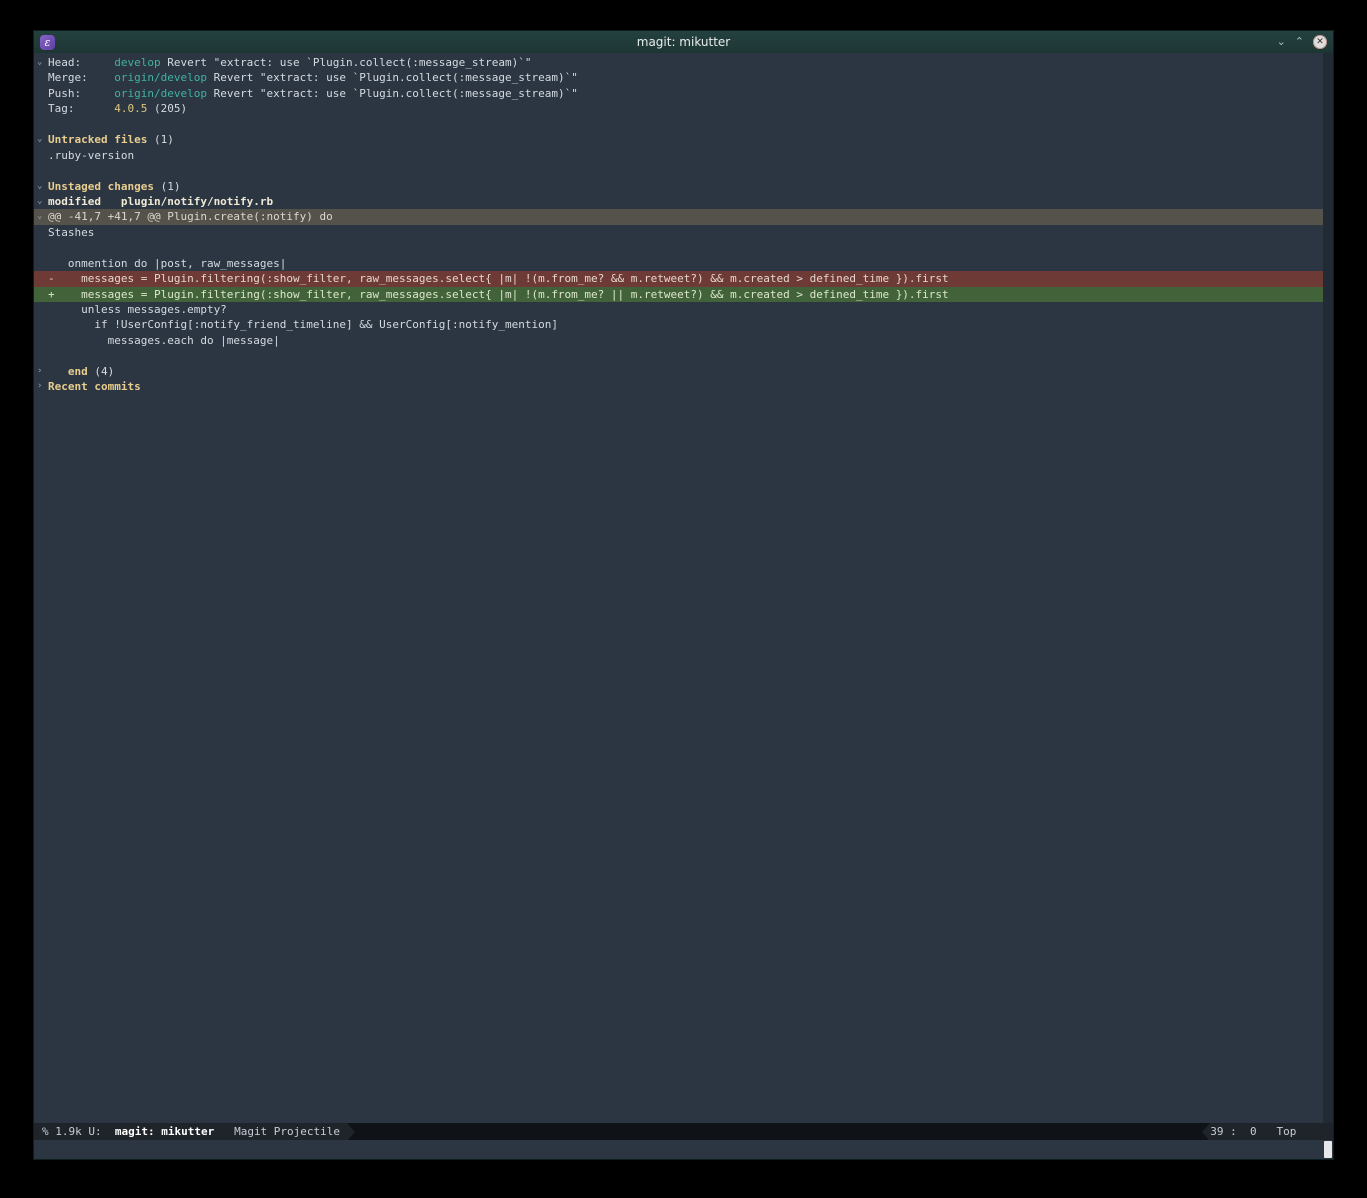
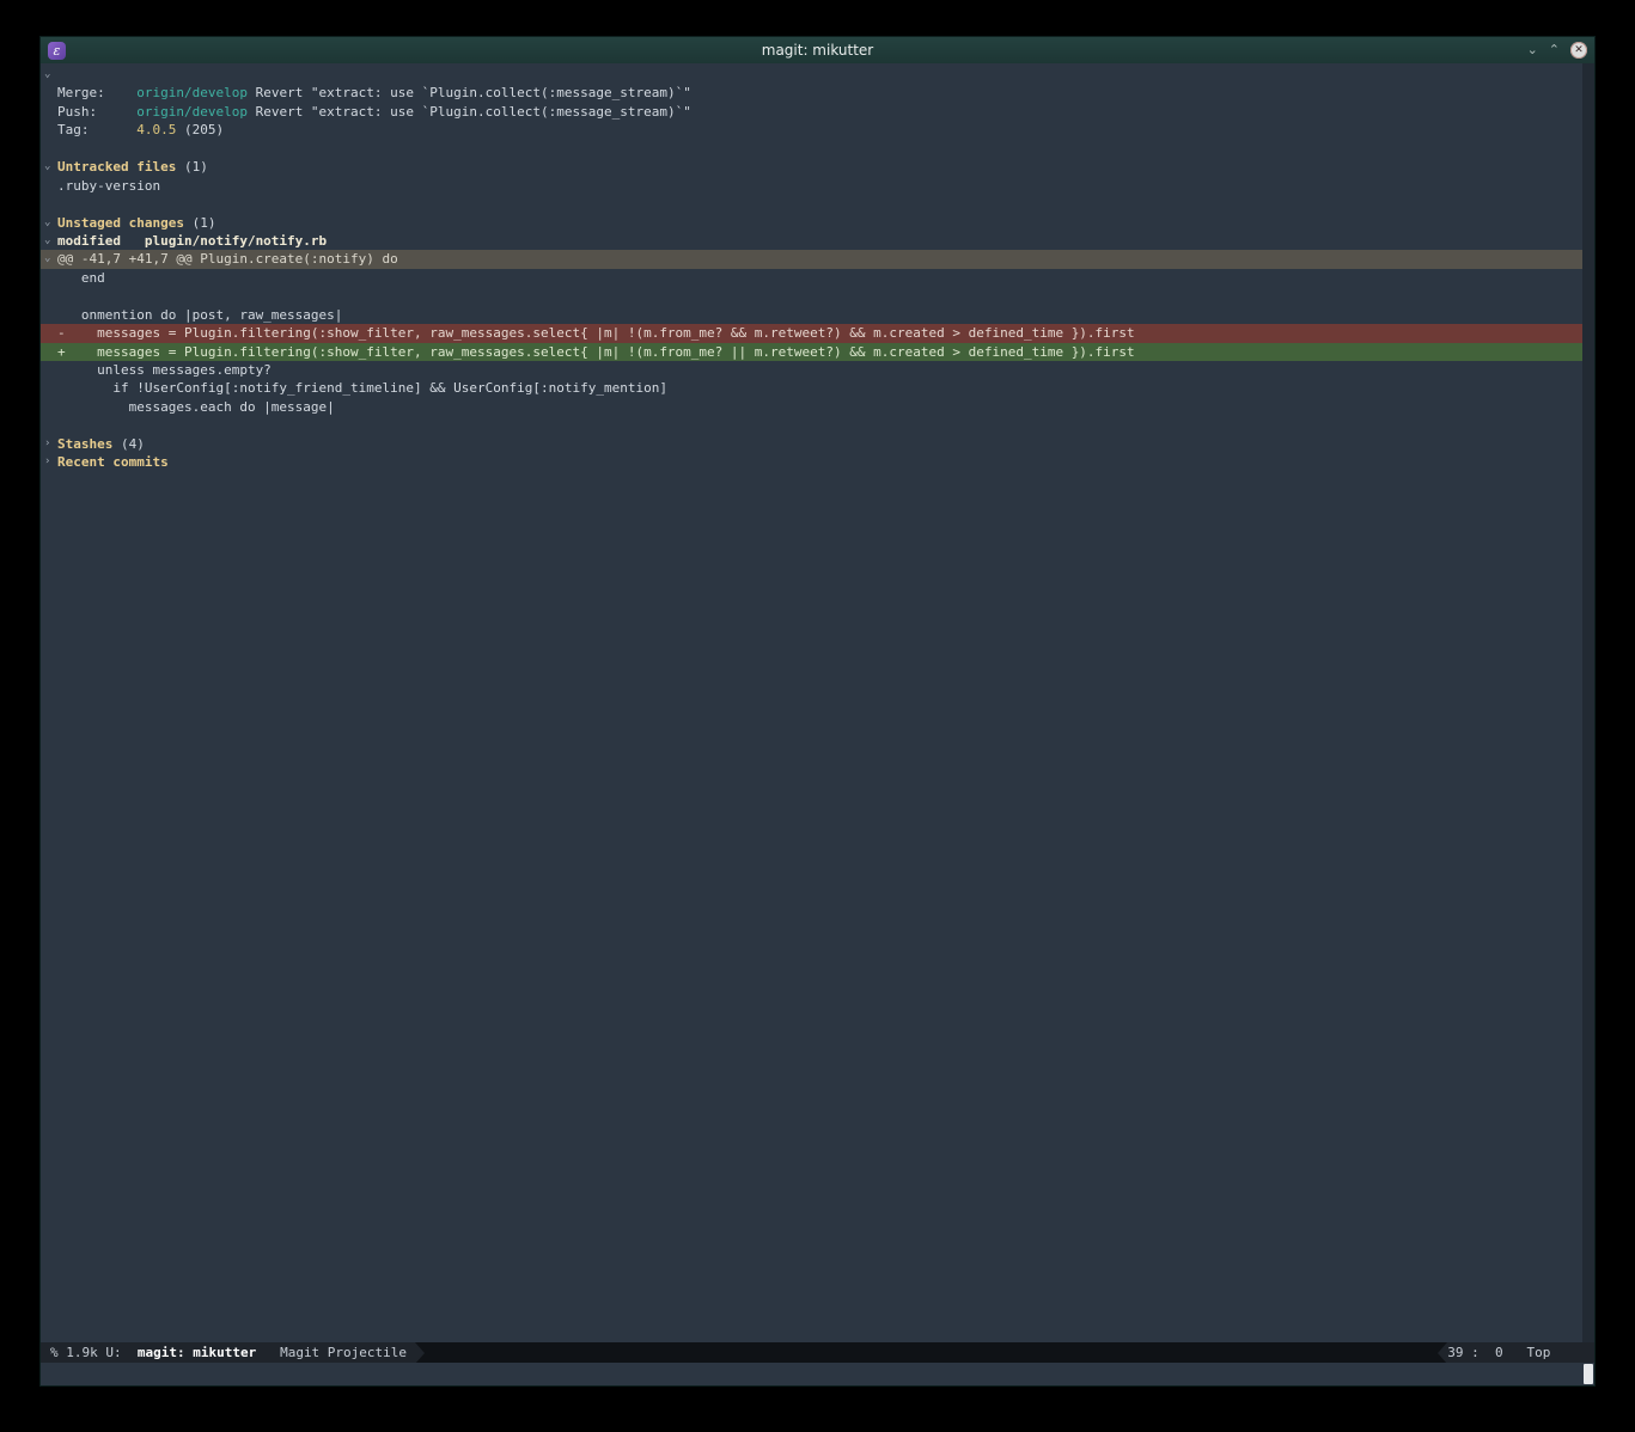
  ε
  magit: mikutter
  ⌄
  ⌃
  ✕
  ⌄
- Head: develop Revert "extract: use `Plugin.collect(:message_stream)`"
  Merge: origin/develop Revert "extract: use `Plugin.collect(:message_stream)`"
  Push: origin/develop Revert "extract: use `Plugin.collect(:message_stream)`"
  Tag: 4.0.5 (205)
  ⌄
  Untracked files (1)
  .ruby-version
  ⌄
  Unstaged changes (1)
  ⌄
  modified plugin/notify/notify.rb
  ⌄
  @@ -41,7 +41,7 @@ Plugin.create(:notify) do
- Stashes
+ end
  onmention do |post, raw_messages|
  - messages = Plugin.filtering(:show_filter, raw_messages.select{ |m| !(m.from_me? && m.retweet?) && m.created > defined_time }).first
  + messages = Plugin.filtering(:show_filter, raw_messages.select{ |m| !(m.from_me? || m.retweet?) && m.created > defined_time }).first
  unless messages.empty?
  if !UserConfig[:notify_friend_timeline] && UserConfig[:notify_mention]
  messages.each do |message|
  ›
- end (4)
+ Stashes (4)
  ›
  Recent commits
  % 1.9k U:
  magit: mikutter
  Magit Projectile
  39 : 0 Top
